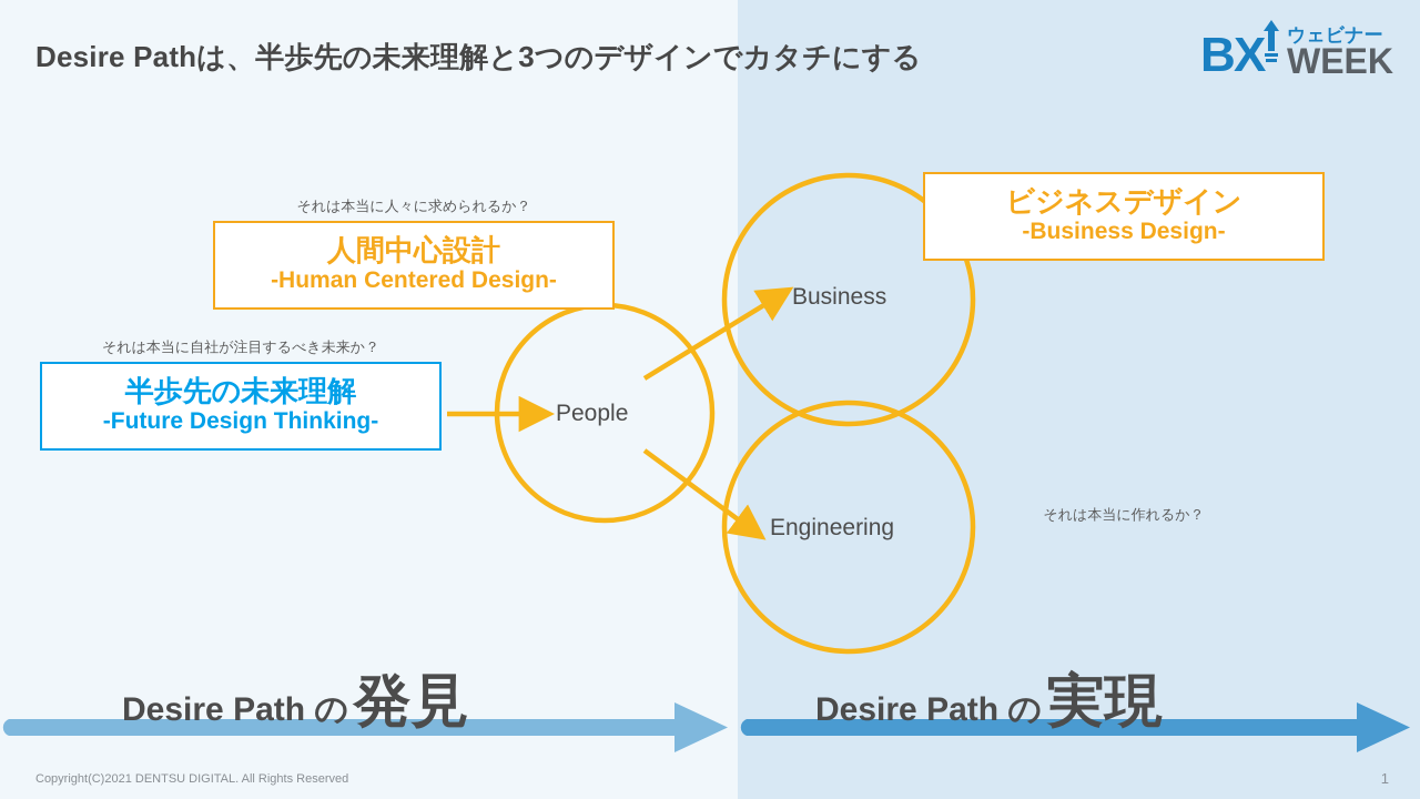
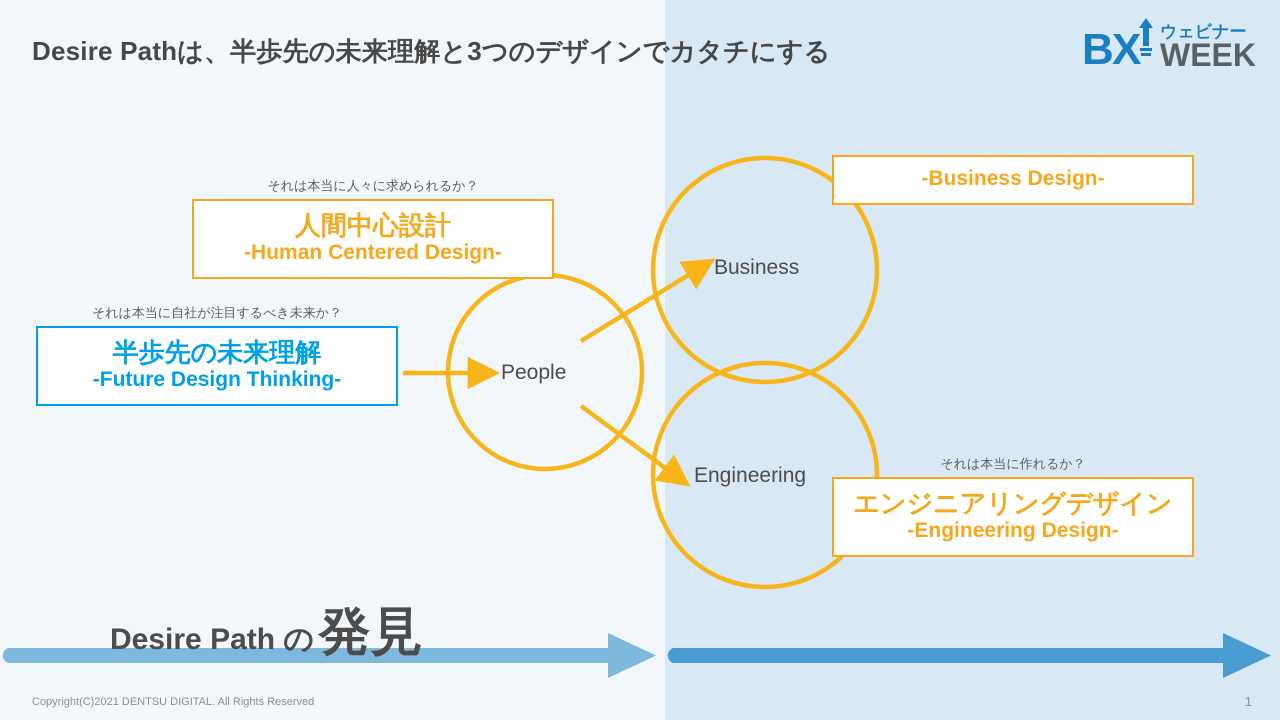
  Desire Pathは、半歩先の未来理解と3つのデザインでカタチにする
  B
  X
  ウェビナー
  WEEK
  People
  Business
  Engineering
  それは本当に人々に求められるか？
  人間中心設計
  -Human Centered Design-
  それは本当に自社が注目するべき未来か？
  半歩先の未来理解
  -Future Design Thinking-
- ビジネスデザイン
  -Business Design-
  それは本当に作れるか？
+ エンジニアリングデザイン
+ -Engineering Design-
  Desire Path の 発見
- Desire Path の 実現
  Copyright(C)2021 DENTSU DIGITAL. All Rights Reserved
  1
